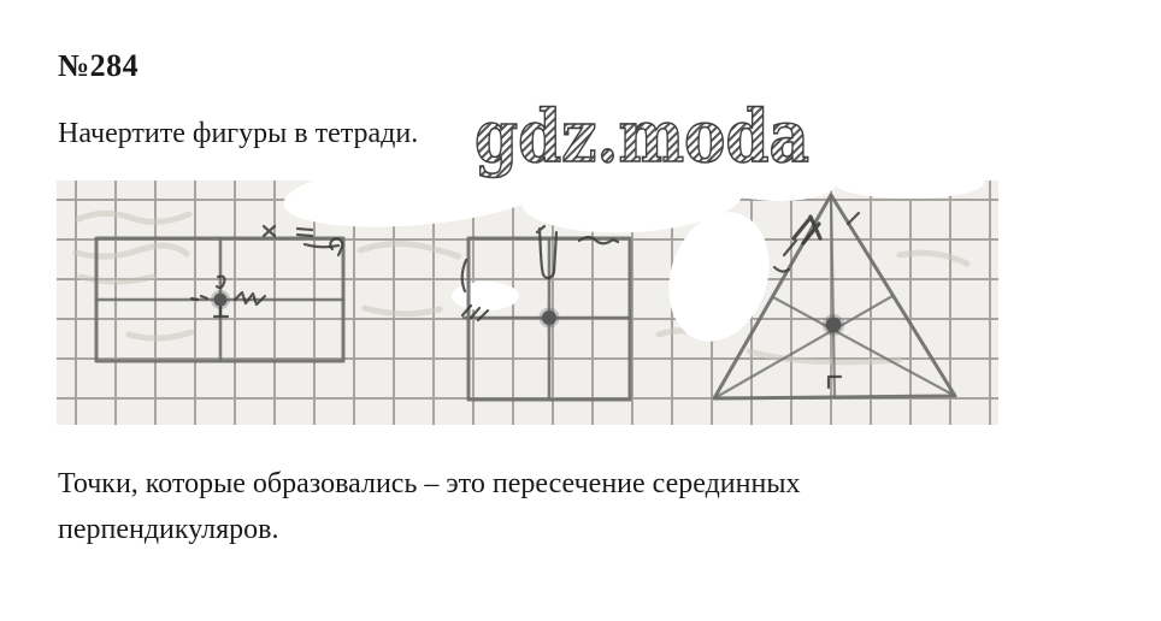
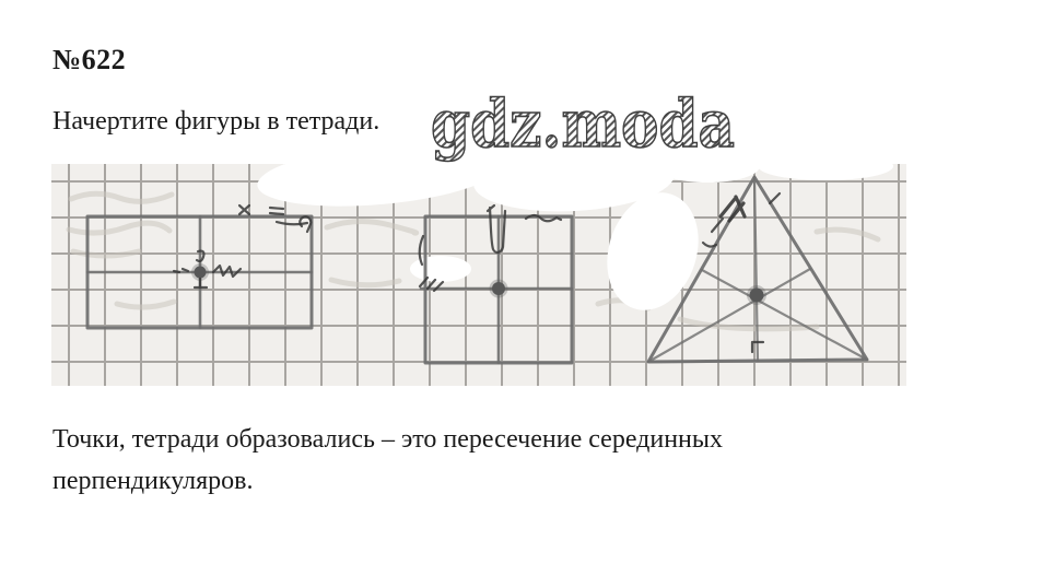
- №284
+ №622
  Начертите фигуры в тетради.
  gdz.moda
- Точки, которые образовались – это пересечение серединных перпендикуляров.
+ Точки, тетради образовались – это пересечение серединных перпендикуляров.
